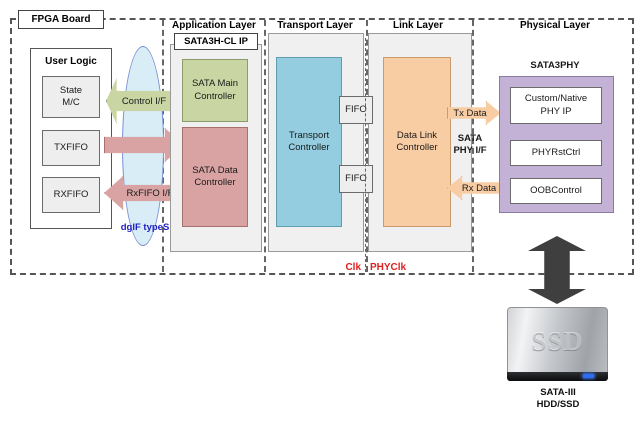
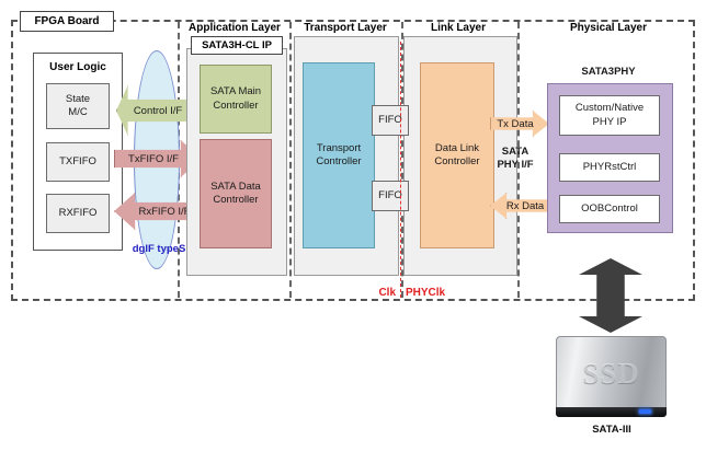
  FPGA Board
  Application Layer
  Transport Layer
  Link Layer
  Physical Layer
  User Logic
  State
  M/C
  TXFIFO
  RXFIFO
  Control I/F
+ TxFIFO I/F
  RxFIFO I/
  dglF typeS
  SATA3H-CL IP
  SATA Main
  Controller
  SATA Data
  Controller
  Transport
  Controller
  FIFO
  FIFO
  Data Link
  Controller
  Clk
  PHYClk
  Tx Data
  Rx Data
  SATA
  PHY I/F
  SATA3PHY
  Custom/Native
  PHY IP
  PHYRstCtrl
  OOBControl
  SSD
  SATA-III
- HDD/SSD
